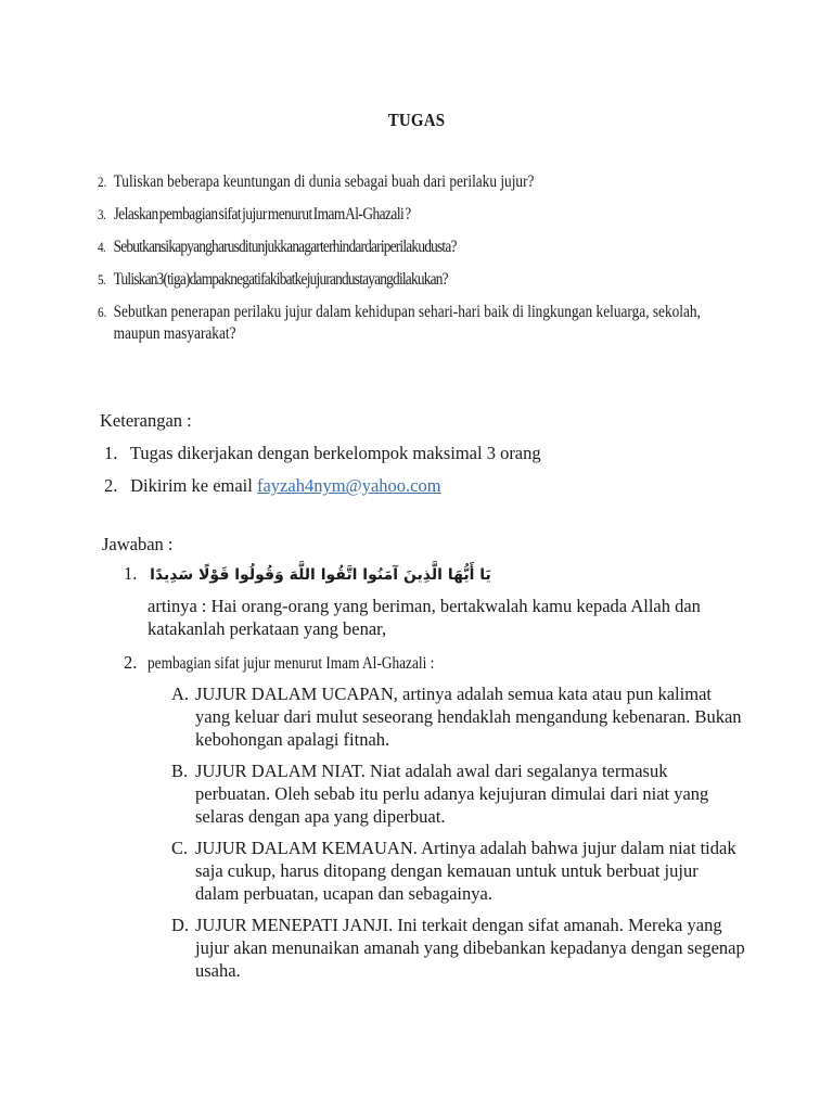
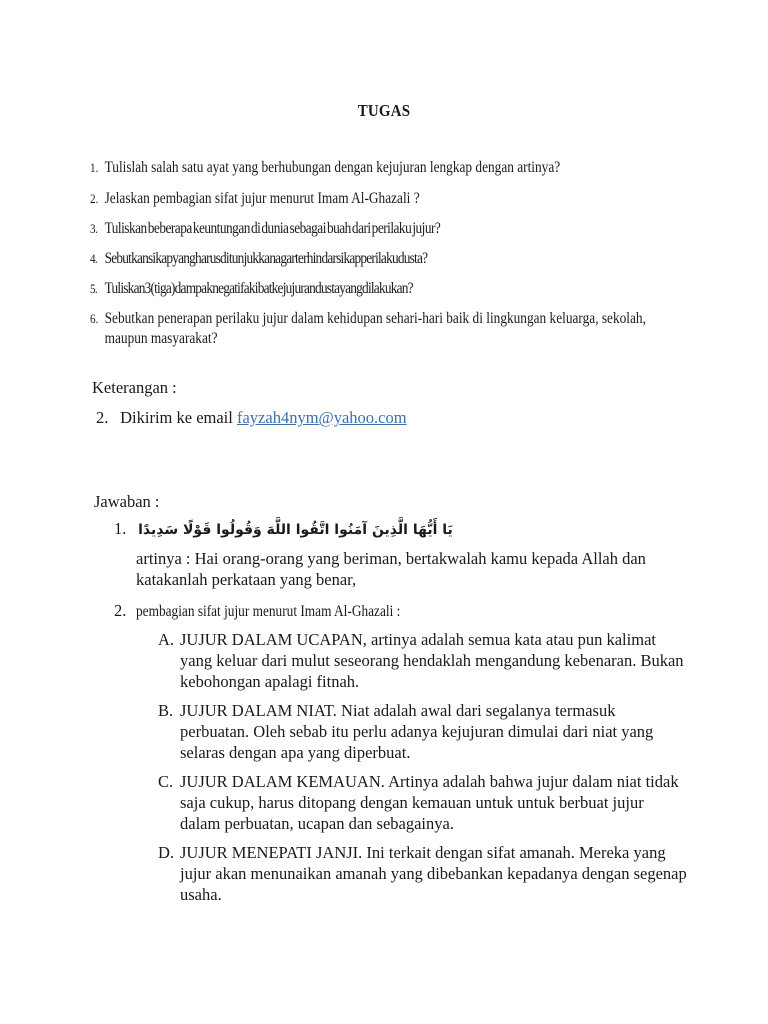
  TUGAS
+ 1.
+ Tulislah salah satu ayat yang berhubungan dengan kejujuran lengkap dengan artinya?
  2.
- Tuliskan beberapa keuntungan di dunia sebagai buah dari perilaku jujur?
+ Jelaskan pembagian sifat jujur menurut Imam Al-Ghazali ?
  3.
- Jelaskan pembagian sifat jujur menurut Imam Al-Ghazali ?
+ Tuliskan beberapa keuntungan di dunia sebagai buah dari perilaku jujur?
  4.
- Sebutkan sikap yang harus ditunjukkan agar terhindar dari perilaku dusta?
+ Sebutkan sikap yang harus ditunjukkan agar terhindar sikap perilaku dusta?
  5.
  Tuliskan 3 (tiga) dampak negatif akibat kejujuran dusta yang dilakukan?
  6.
  Sebutkan penerapan perilaku jujur dalam kehidupan sehari-hari baik di lingkungan keluarga, sekolah, maupun masyarakat?
  Keterangan :
- 1. Tugas dikerjakan dengan berkelompok maksimal 3 orang
  2. Dikirim ke email fayzah4nym@yahoo.com
  Jawaban :
  1. يَا أَيُّهَا الَّذِينَ آمَنُوا اتَّقُوا اللَّهَ وَقُولُوا قَوْلًا سَدِيدًا
  artinya : Hai orang-orang yang beriman, bertakwalah kamu kepada Allah dan katakanlah perkataan yang benar,
  2. pembagian sifat jujur menurut Imam Al-Ghazali :
  A.
  JUJUR DALAM UCAPAN, artinya adalah semua kata atau pun kalimat yang keluar dari mulut seseorang hendaklah mengandung kebenaran. Bukan kebohongan apalagi fitnah.
  B.
  JUJUR DALAM NIAT. Niat adalah awal dari segalanya termasuk perbuatan. Oleh sebab itu perlu adanya kejujuran dimulai dari niat yang selaras dengan apa yang diperbuat.
  C.
  JUJUR DALAM KEMAUAN. Artinya adalah bahwa jujur dalam niat tidak saja cukup, harus ditopang dengan kemauan untuk untuk berbuat jujur dalam perbuatan, ucapan dan sebagainya.
  D.
  JUJUR MENEPATI JANJI. Ini terkait dengan sifat amanah. Mereka yang jujur akan menunaikan amanah yang dibebankan kepadanya dengan segenap usaha.
